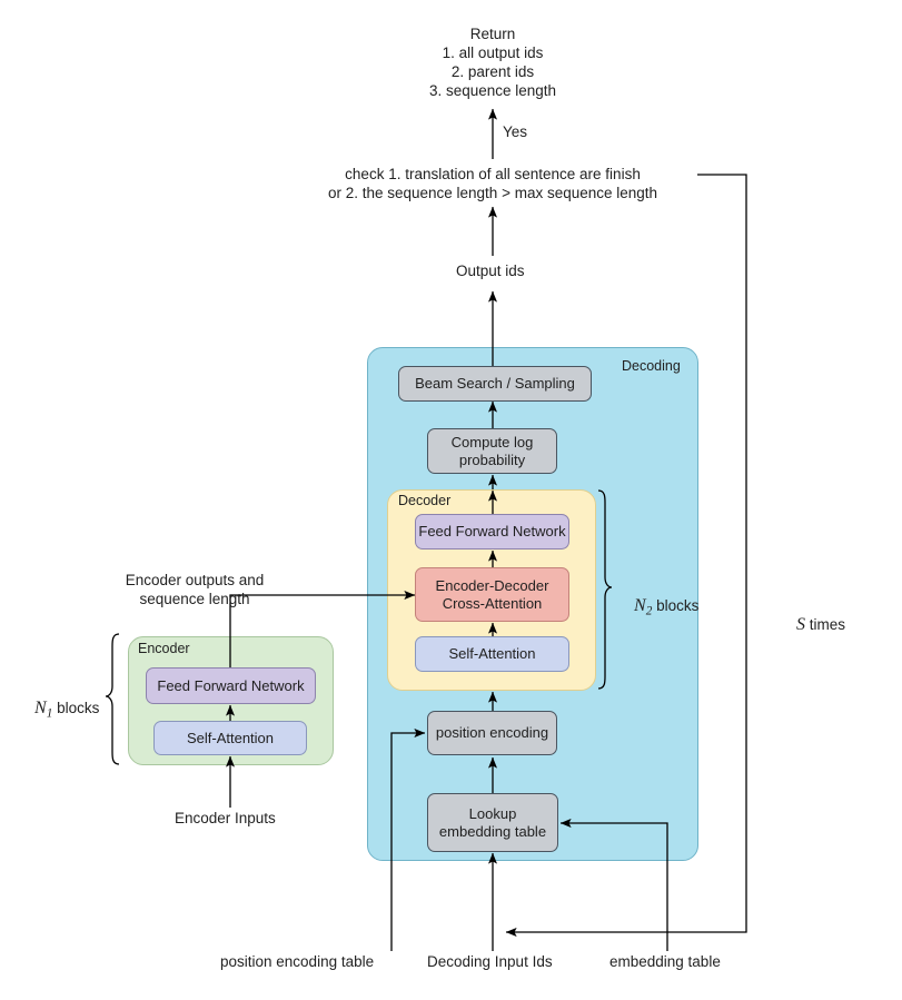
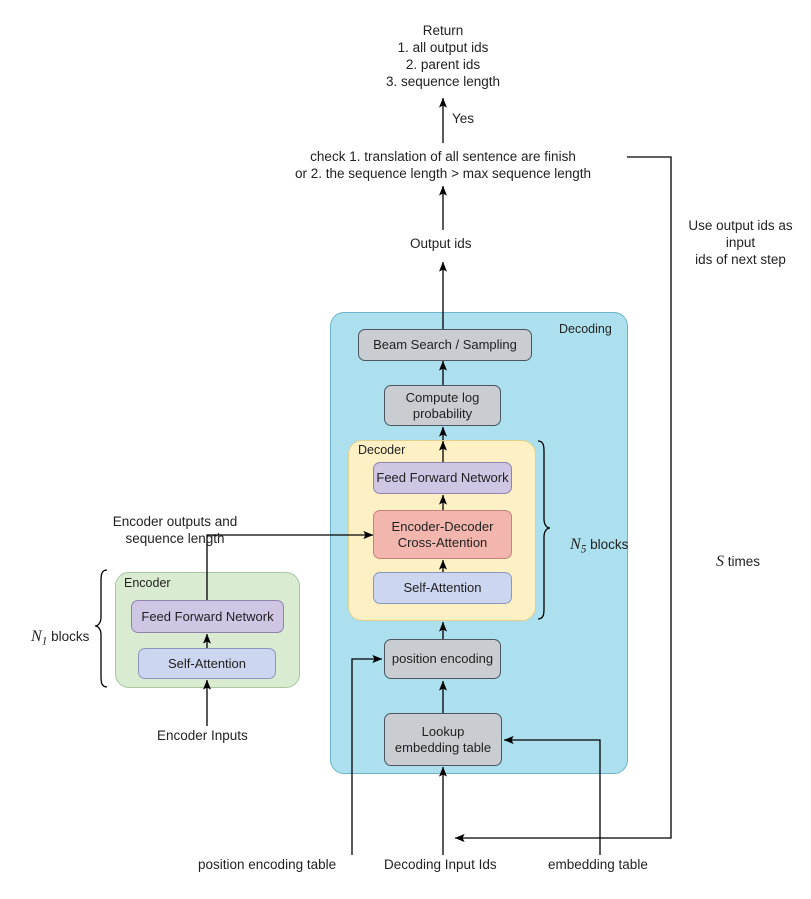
  Decoding
  Decoder
  Encoder
  Beam Search / Sampling
  Compute log
  probability
  Feed Forward Network
  Encoder-Decoder
  Cross-Attention
  Self-Attention
  position encoding
  Lookup
  embedding table
  Feed Forward Network
  Self-Attention
  Return
  1. all output ids
  2. parent ids
  3. sequence length
  Yes
  check 1. translation of all sentence are finish
  or 2. the sequence length > max sequence length
  Output ids
+ Use output ids as input
+ ids of next step
  S times
  Encoder outputs and
  sequence length
  Encoder Inputs
  N1 blocks
- N2 blocks
+ N5 blocks
  position encoding table
  Decoding Input Ids
  embedding table
